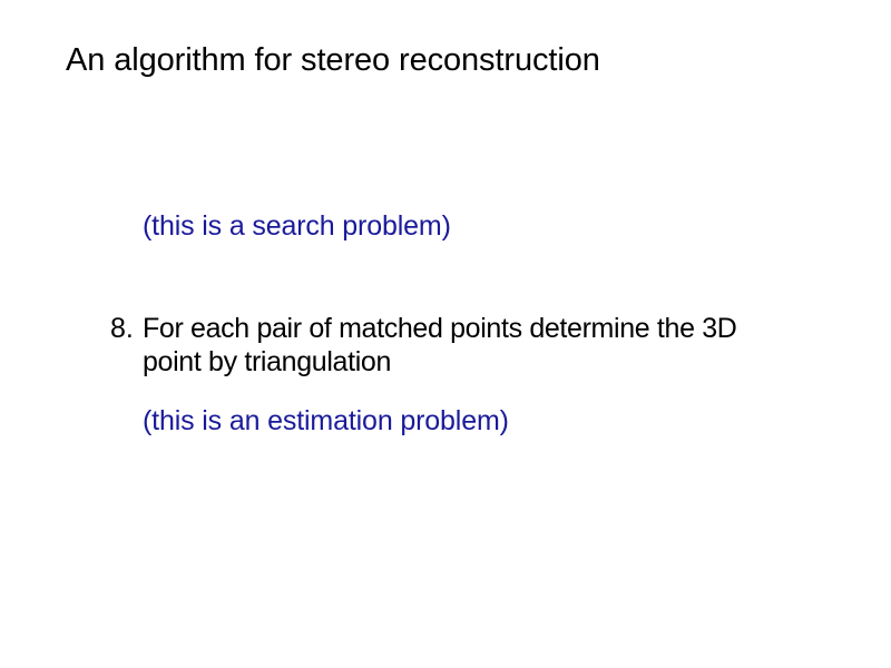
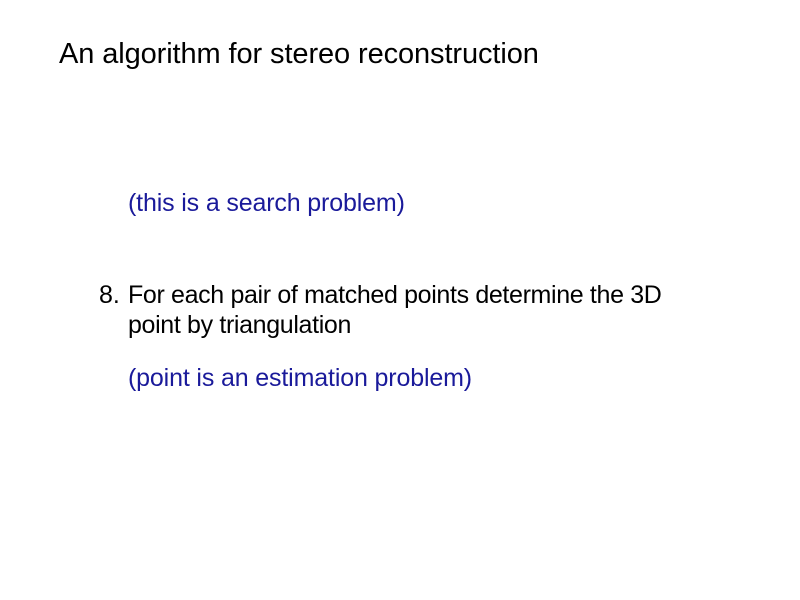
  An algorithm for stereo reconstruction
  (this is a search problem)
  8.
  For each pair of matched points determine the 3D point by triangulation
- (this is an estimation problem)
+ (point is an estimation problem)
